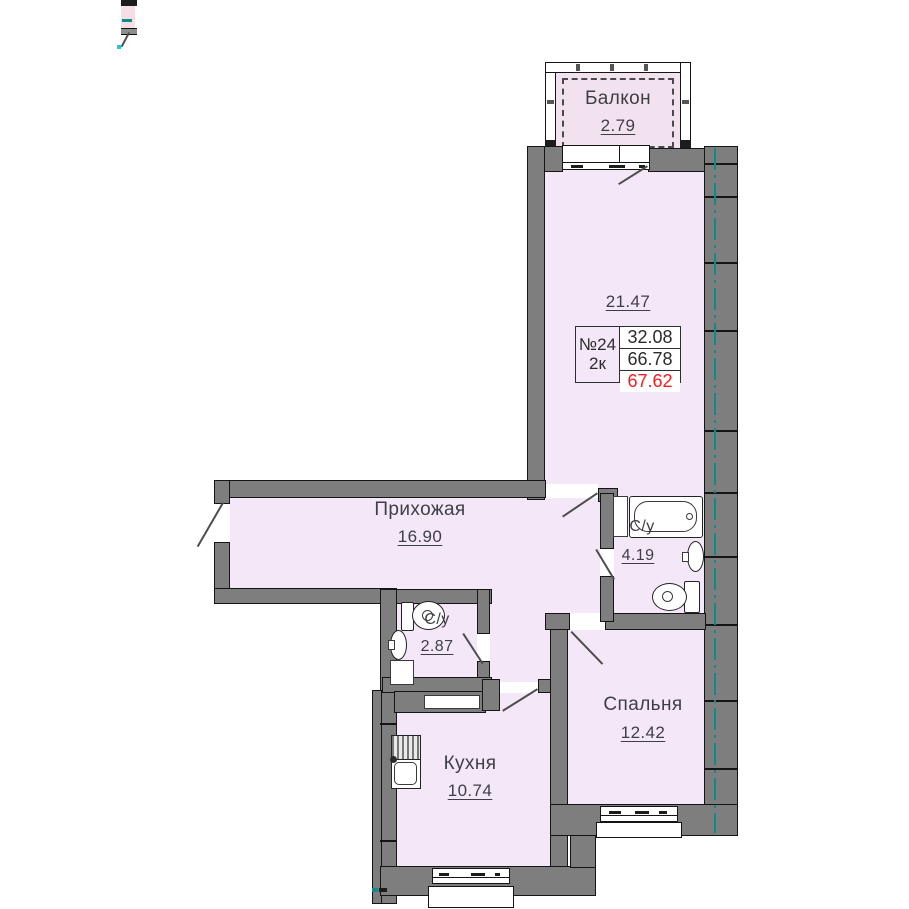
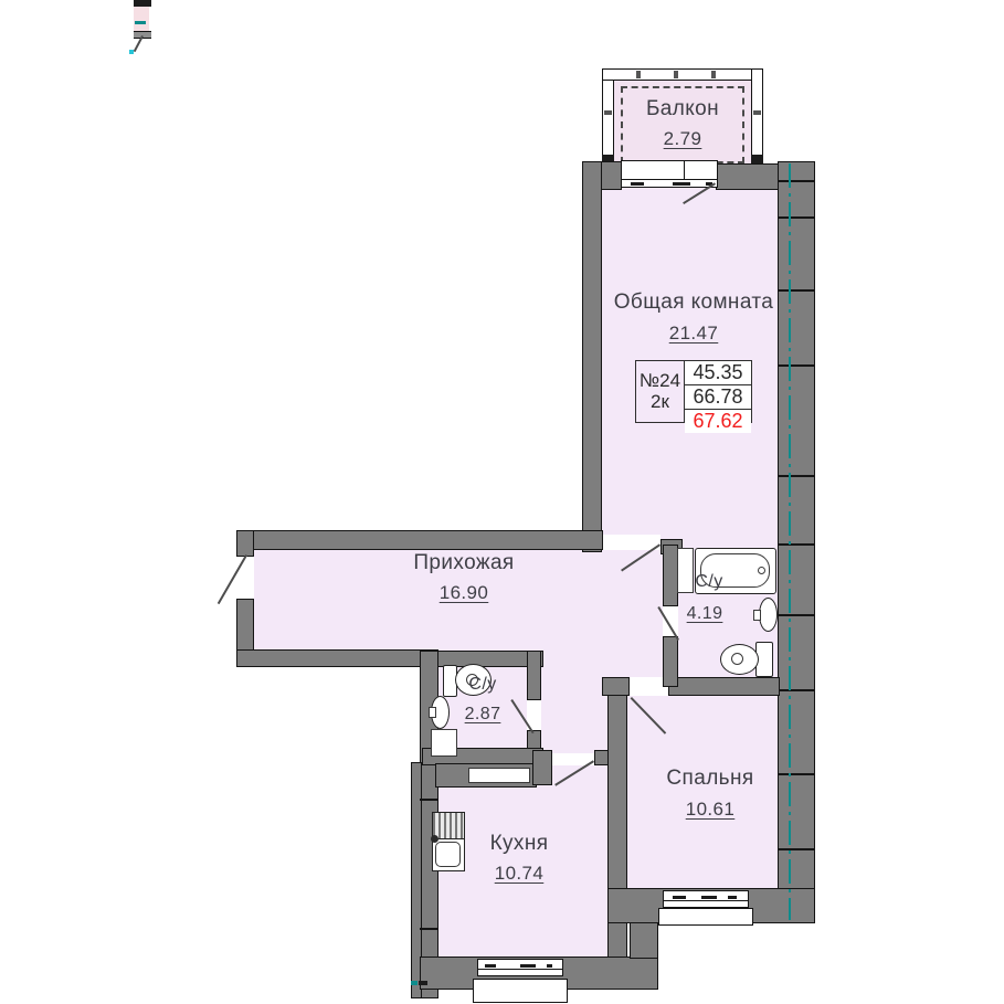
  Балкон
  2.79
+ Общая комната
  21.47
  Прихожая
  16.90
  С/у
  4.19
  С/у
  2.87
  Кухня
  10.74
  Спальня
- 12.42
+ 10.61
  №24
  2к
- 32.08
+ 45.35
  66.78
  67.62
